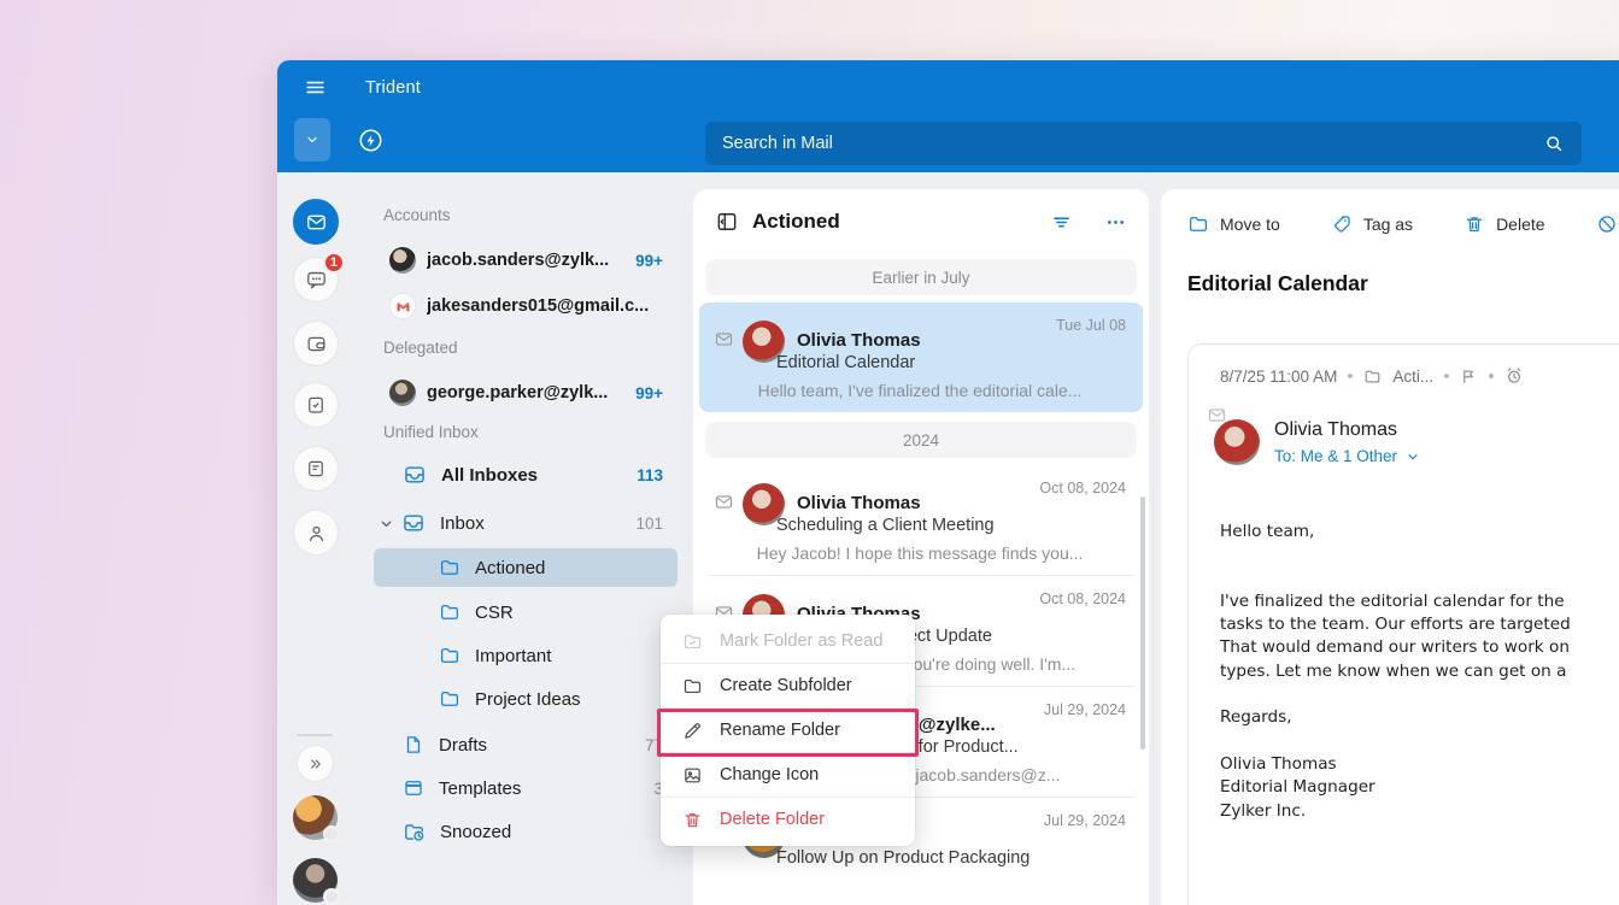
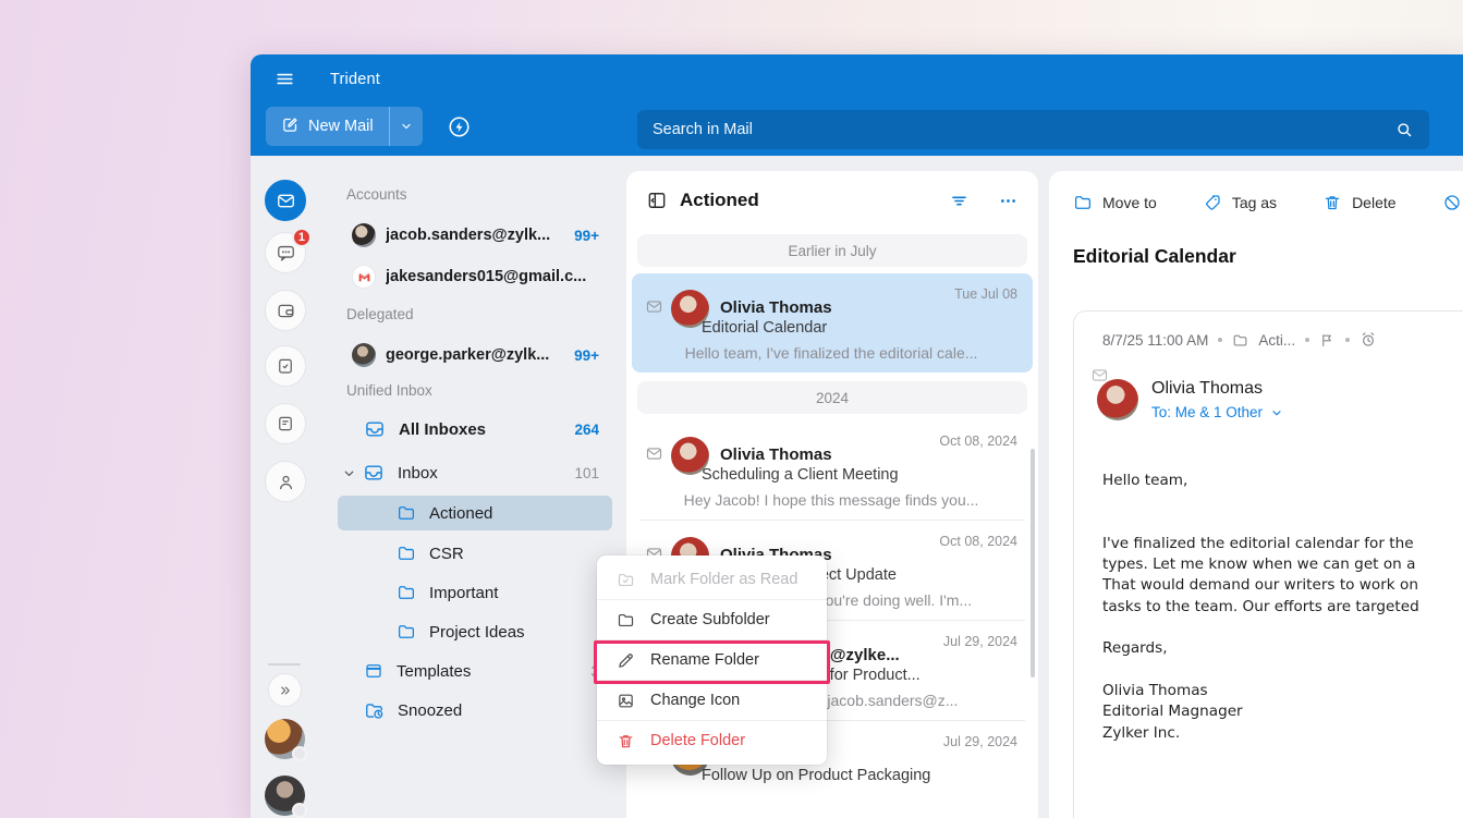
  Trident
+ New Mail
  Search in Mail
  1
  Accounts
  jacob.sanders@zylk...
  99+
  jakesanders015@gmail.c...
  Delegated
  george.parker@zylk...
  99+
  Unified Inbox
  All Inboxes
- 113
+ 264
  Inbox
  101
  Actioned
  CSR
  Important
  Project Ideas
- Drafts
- 77
  Templates
  3
  Snoozed
  Actioned
  Earlier in July
  Olivia Thomas
  Tue Jul 08
  Editorial Calendar
  Hello team, I've finalized the editorial cale...
  2024
  Olivia Thomas
  Oct 08, 2024
  Scheduling a Client Meeting
  Hey Jacob! I hope this message finds you...
  Oct 08, 2024
  Jul 29, 2024
  Jul 29, 2024
  Follow Up on Product Packaging
  Move to
  Tag as
  Delete
  Editorial Calendar
  8/7/25 11:00 AM
  Acti...
  Olivia Thomas
  To: Me & 1 Other
  Hello team,
  I've finalized the editorial calendar for the
- tasks to the team. Our efforts are targeted
+ types. Let me know when we can get on a
  That would demand our writers to work on
- types. Let me know when we can get on a
+ tasks to the team. Our efforts are targeted
  Regards,
  Olivia Thomas
  Editorial Magnager
  Zylker Inc.
  Mark Folder as Read
  Create Subfolder
  Rename Folder
  Change Icon
  Delete Folder
